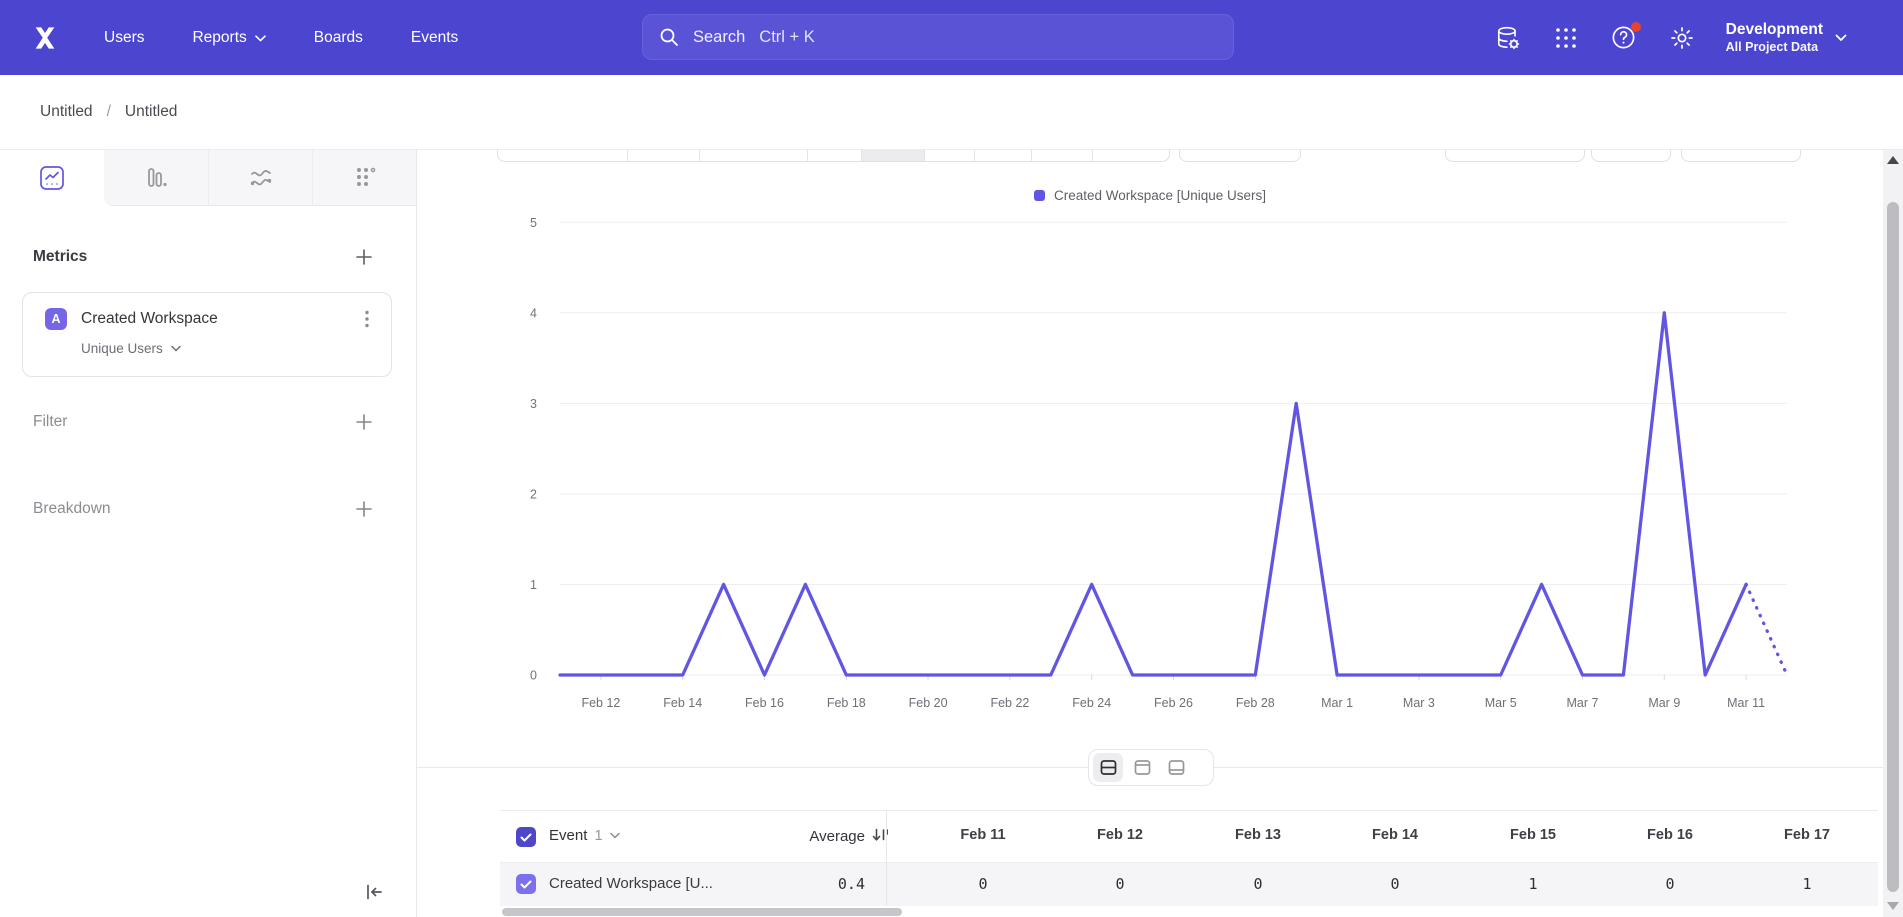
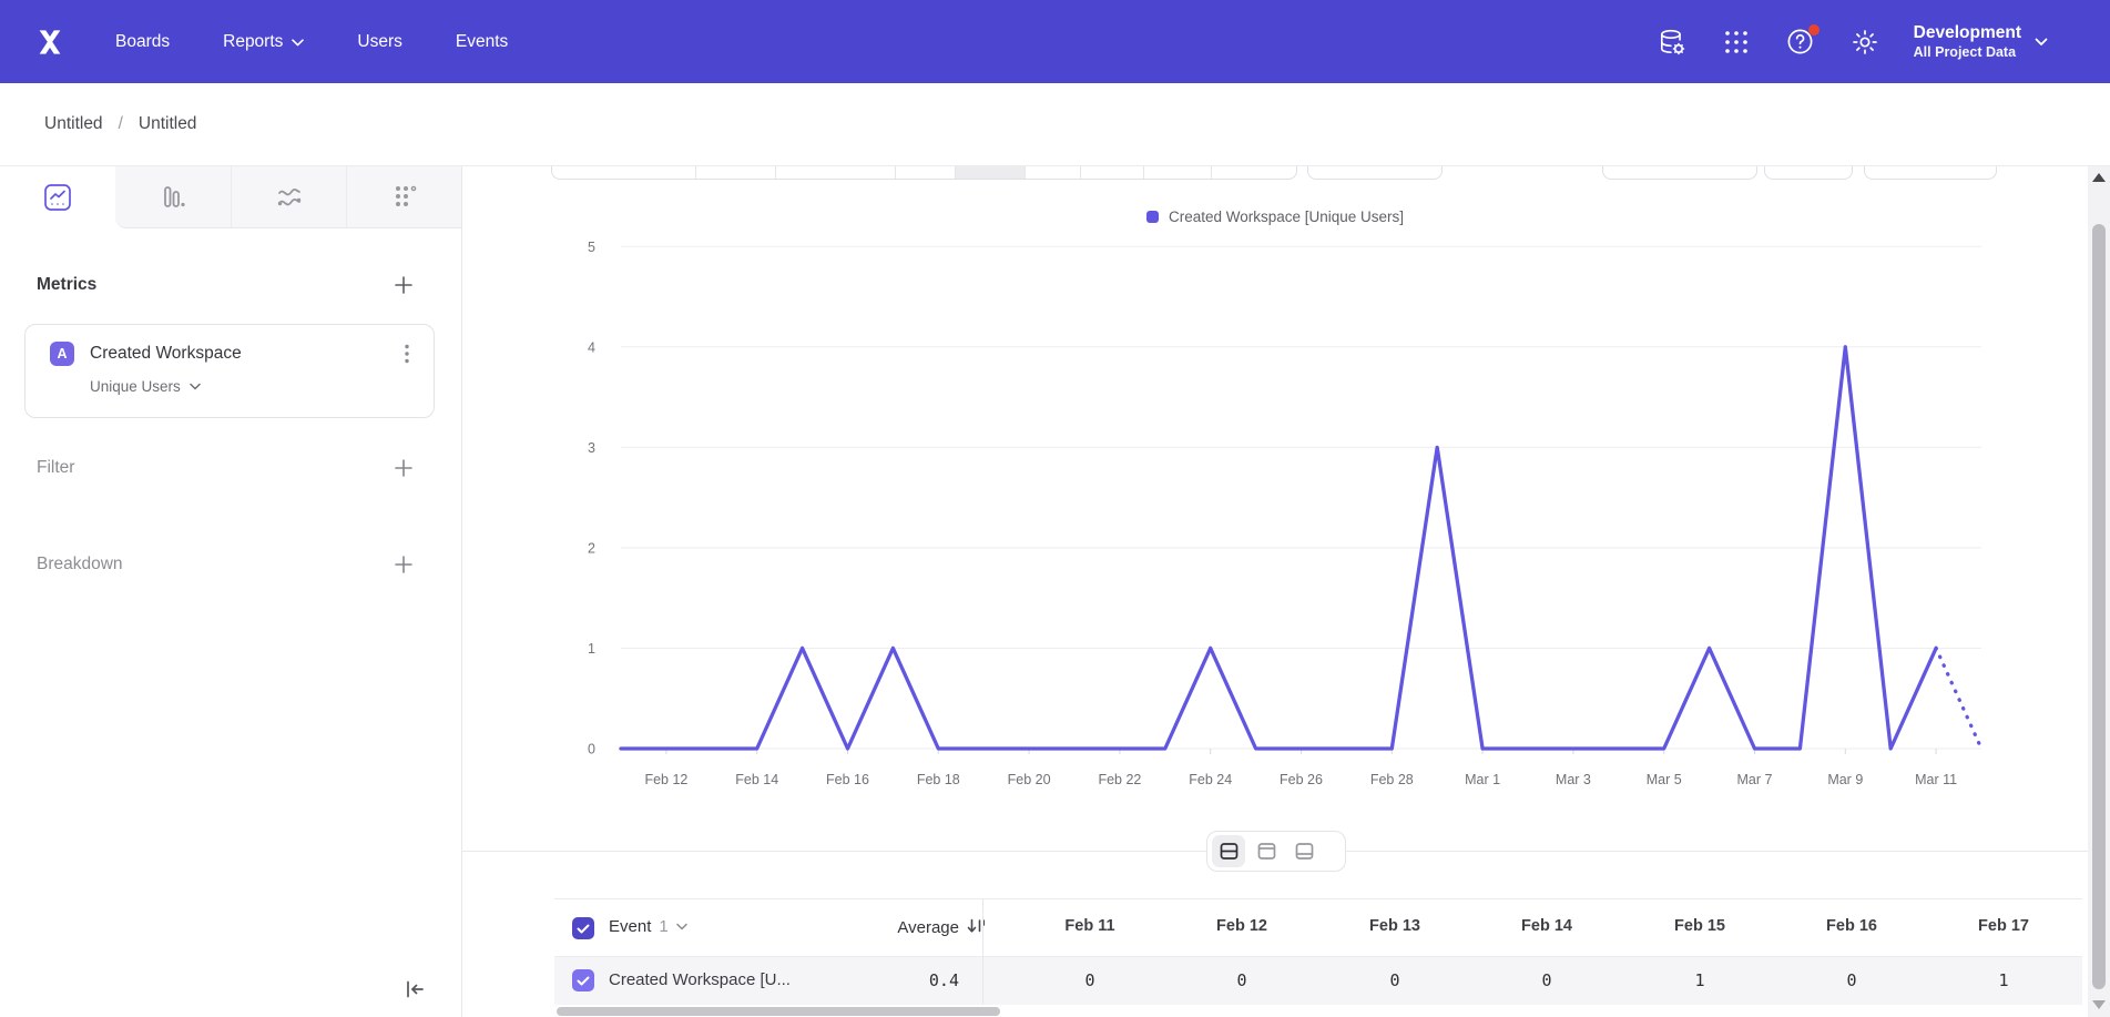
- Users
+ Boards
  Reports
- Boards
+ Users
  Events
- Search
- Ctrl + K
  Development
  All Project Data
  Untitled
  /
  Untitled
  Metrics
  A
  Created Workspace
  Unique Users
  Filter
  Breakdown
  Created Workspace [Unique Users]
  0
  1
  2
  3
  4
  5
  Feb 12
  Feb 14
  Feb 16
  Feb 18
  Feb 20
  Feb 22
  Feb 24
  Feb 26
  Feb 28
  Mar 1
  Mar 3
  Mar 5
  Mar 7
  Mar 9
  Mar 11
  Event
  1
  Average
  Feb 11
  Feb 12
  Feb 13
  Feb 14
  Feb 15
  Feb 16
  Feb 17
  Created Workspace [U...
  0.4
  0
  0
  0
  0
  1
  0
  1
